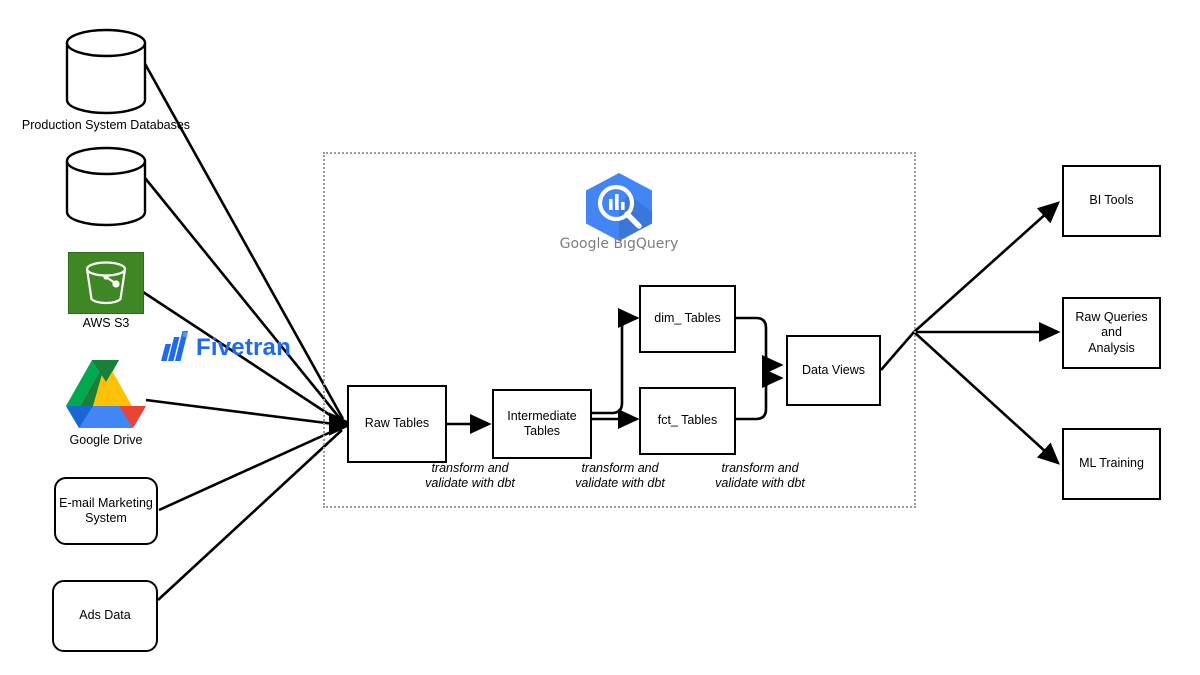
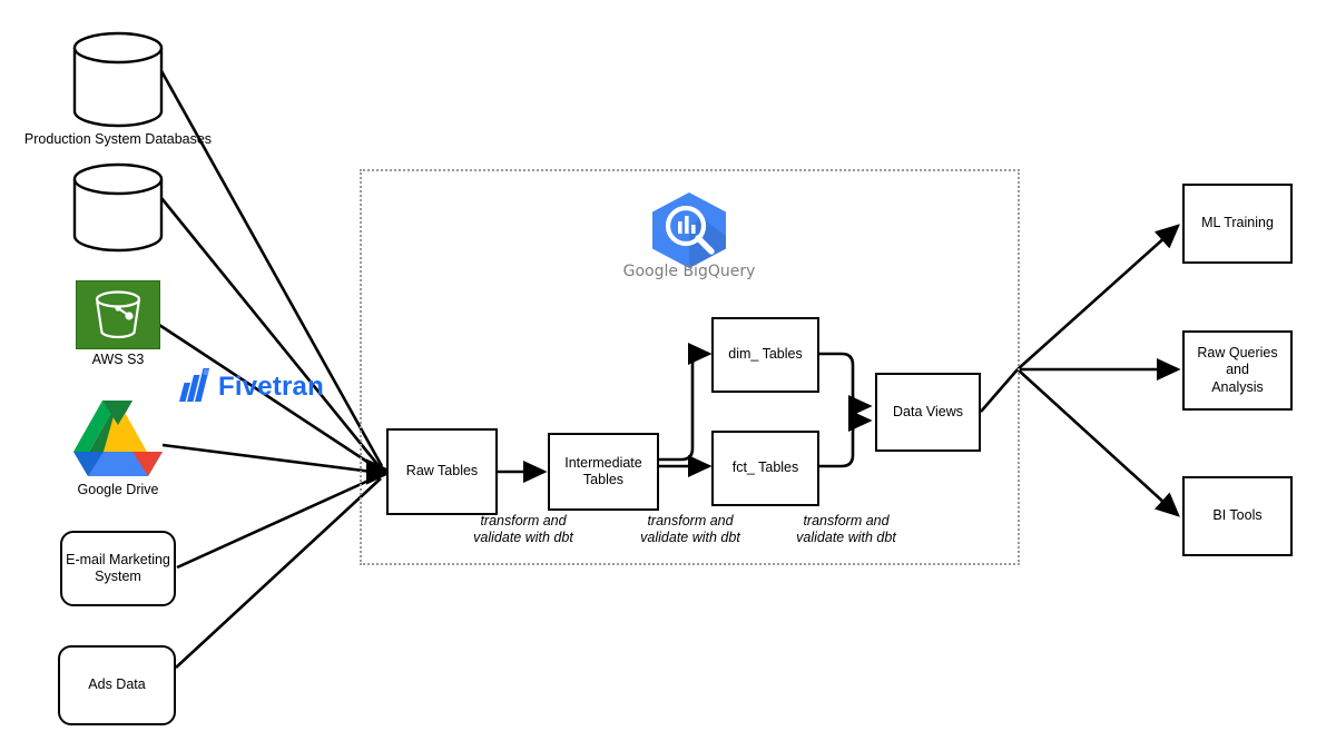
  Production System Databases
  AWS S3
  Google Drive
  E-mail Marketing
  System
  Ads Data
  Fivetran
  Google BigQuery
  Raw Tables
  Intermediate
  Tables
  dim_ Tables
  fct_ Tables
  Data Views
  transform and
  validate with dbt
  transform and
  validate with dbt
  transform and
  validate with dbt
- BI Tools
+ ML Training
  Raw Queries and
  Analysis
- ML Training
+ BI Tools
